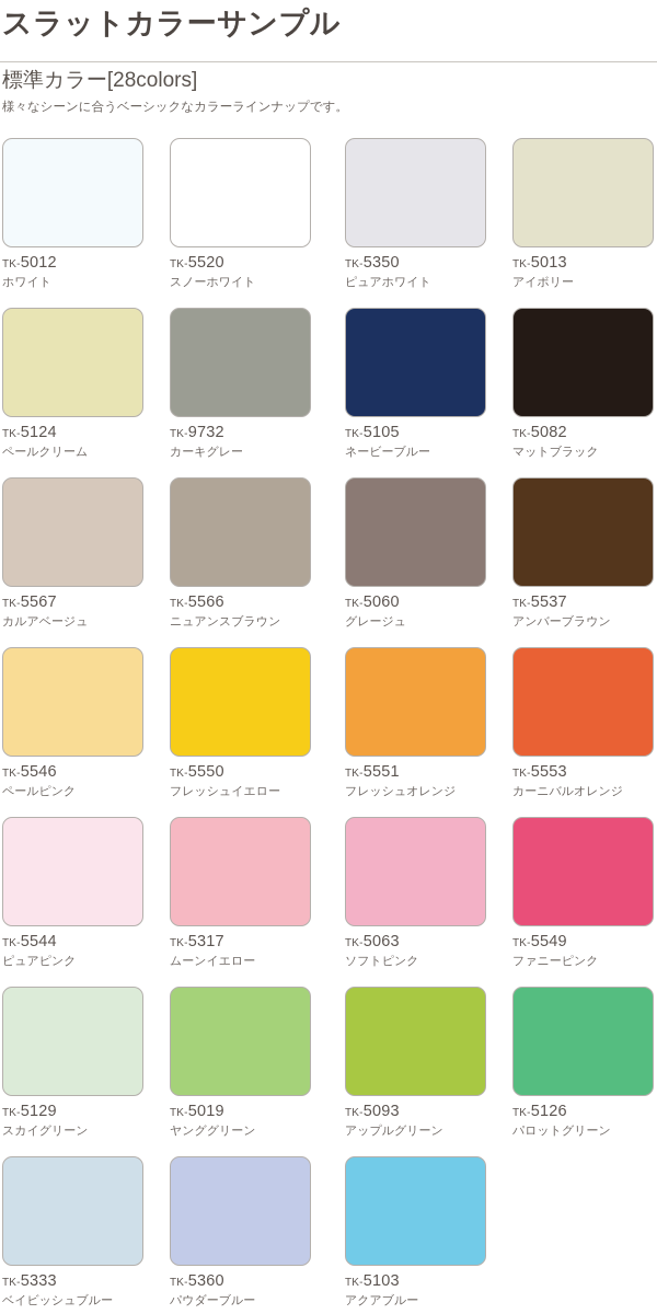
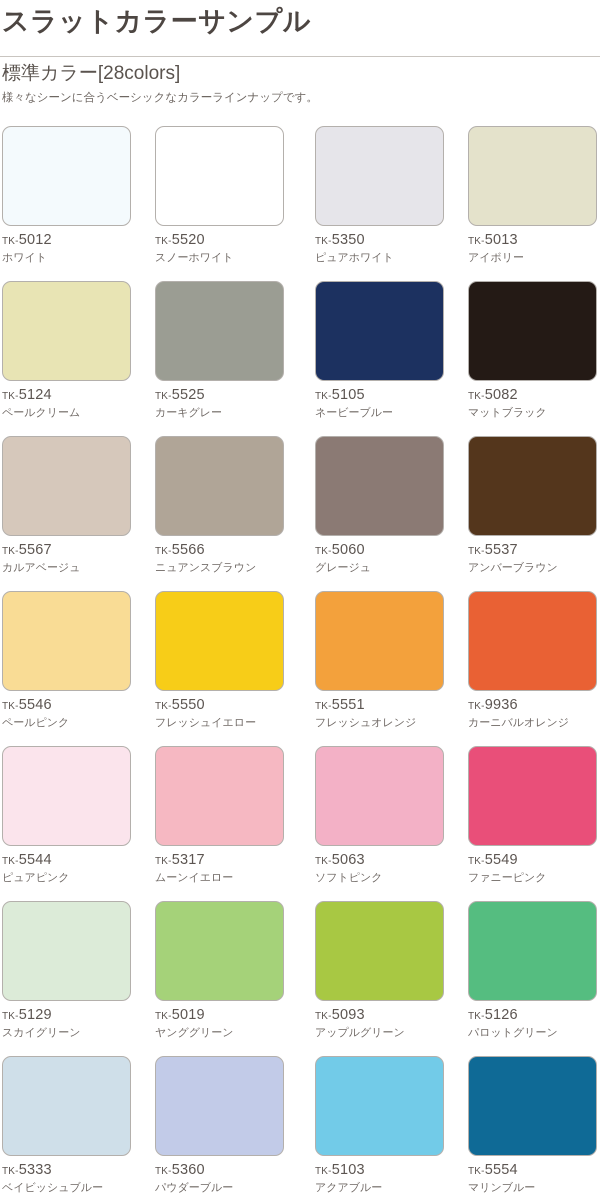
  スラットカラーサンプル
  標準カラー[28colors]
  様々なシーンに合うベーシックなカラーラインナップです。
  TK-5012
  ホワイト
  TK-5520
  スノーホワイト
  TK-5350
  ピュアホワイト
  TK-5013
  アイボリー
  TK-5124
  ペールクリーム
- TK-9732
+ TK-5525
  カーキグレー
  TK-5105
  ネービーブルー
  TK-5082
  マットブラック
  TK-5567
  カルアベージュ
  TK-5566
  ニュアンスブラウン
  TK-5060
  グレージュ
  TK-5537
  アンバーブラウン
  TK-5546
  ペールピンク
  TK-5550
  フレッシュイエロー
  TK-5551
  フレッシュオレンジ
- TK-5553
+ TK-9936
  カーニバルオレンジ
  TK-5544
  ピュアピンク
  TK-5317
  ムーンイエロー
  TK-5063
  ソフトピンク
  TK-5549
  ファニーピンク
  TK-5129
  スカイグリーン
  TK-5019
  ヤンググリーン
  TK-5093
  アップルグリーン
  TK-5126
  パロットグリーン
  TK-5333
  ベイビッシュブルー
  TK-5360
  パウダーブルー
  TK-5103
  アクアブルー
+ TK-5554
+ マリンブルー
